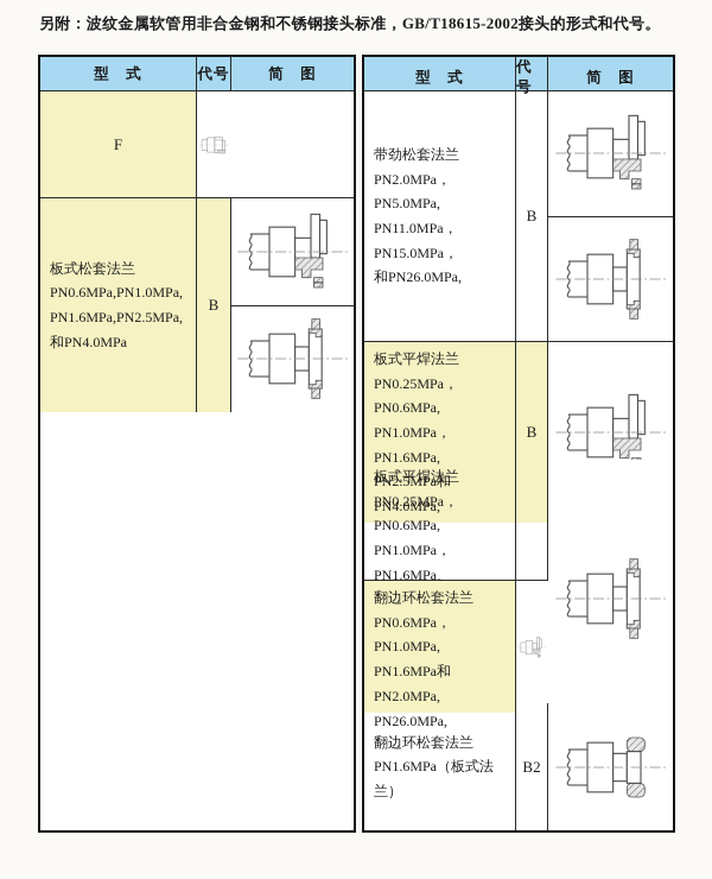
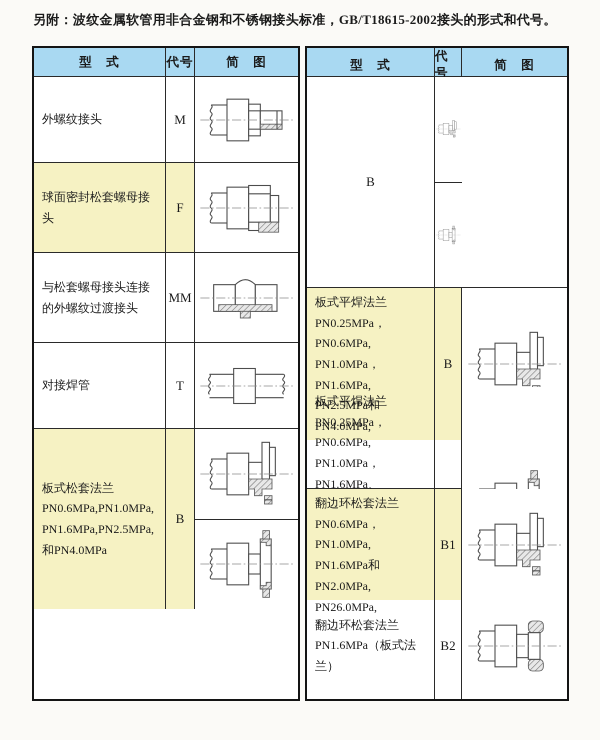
  另附：波纹金属软管用非合金钢和不锈钢接头标准，GB/T18615-2002接头的形式和代号。
  型 式
  代号
  简 图
+ 外螺纹接头
+ M
+ 球面密封松套螺母接头
  F
+ 与松套螺母接头连接的外螺纹过渡接头
+ MM
+ 对接焊管
+ T
  板式松套法兰
  PN0.6MPa,PN1.0MPa,
  PN1.6MPa,PN2.5MPa,
  和PN4.0MPa
  B
  型 式
  代号
  简 图
- 带劲松套法兰
- PN2.0MPa，PN5.0MPa,
- PN11.0MPa，PN15.0MPa，
- 和PN26.0MPa,
  B
  板式平焊法兰
  PN0.25MPa，PN0.6MPa,
  PN1.0MPa，PN1.6MPa,
  PN2.5MPa和PN4.0MPa,
  B
  板式平焊法兰
  PN0.25MPa，PN0.6MPa,
  PN1.0MPa，PN1.6MPa、
  翻边环松套法兰
  PN0.6MPa，PN1.0MPa,
  PN1.6MPa和PN2.0MPa,
+ B1
  翻边环松套法兰
  PN1.6MPa（板式法兰）
  B2
